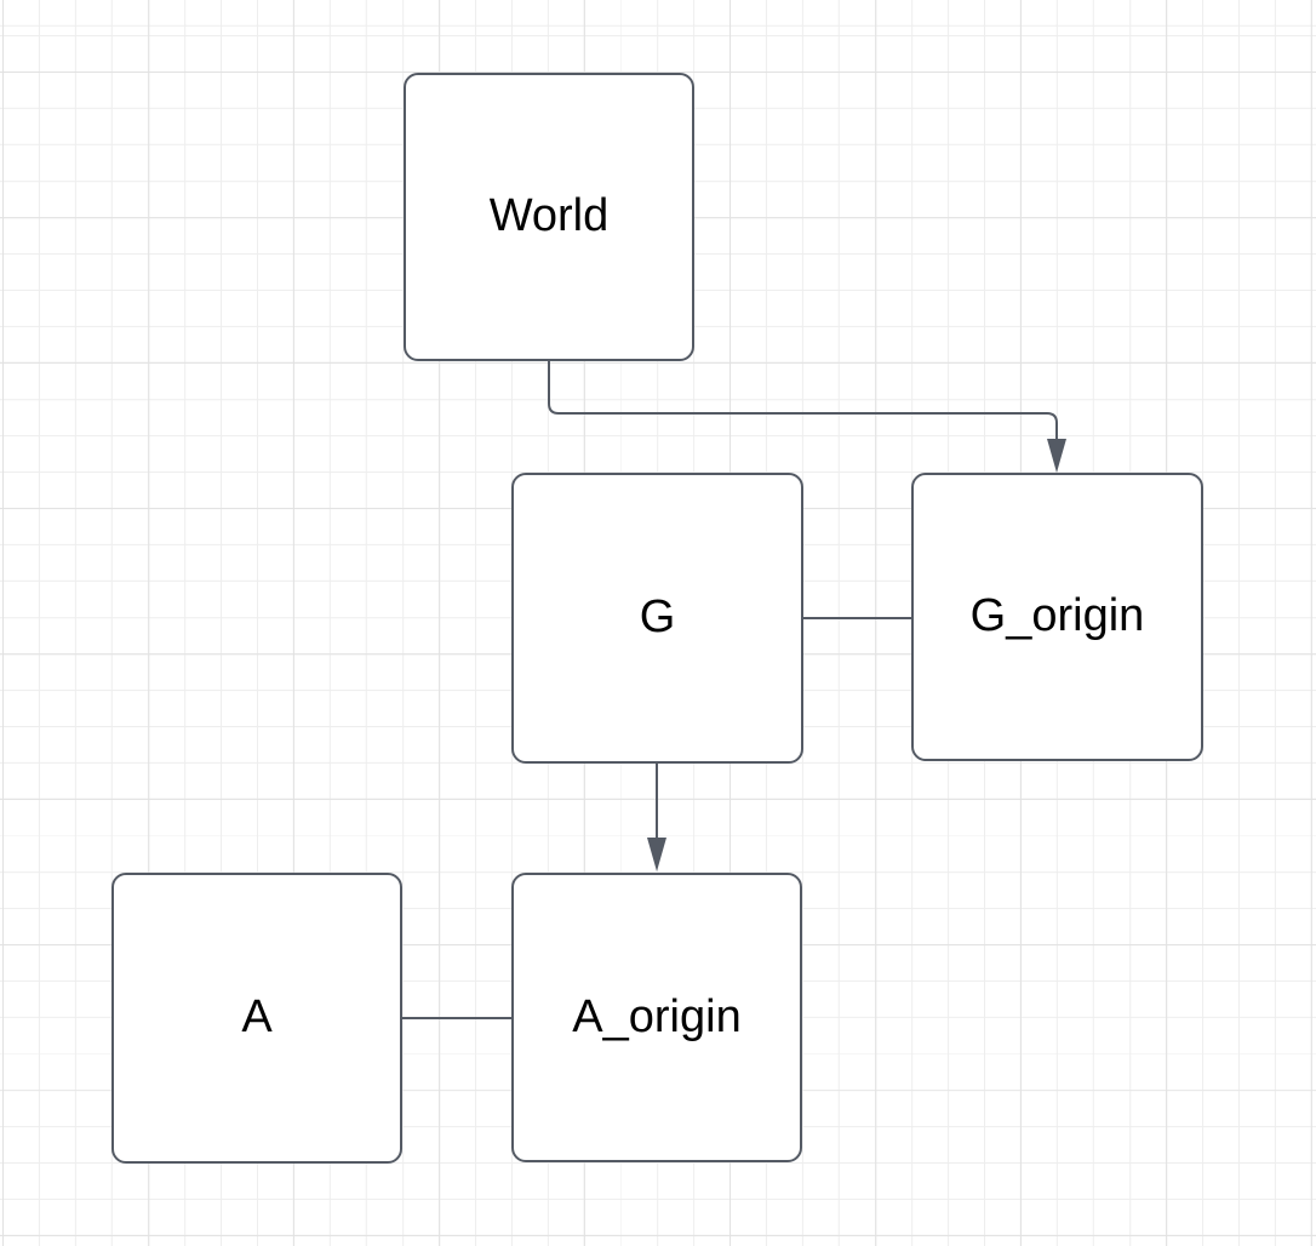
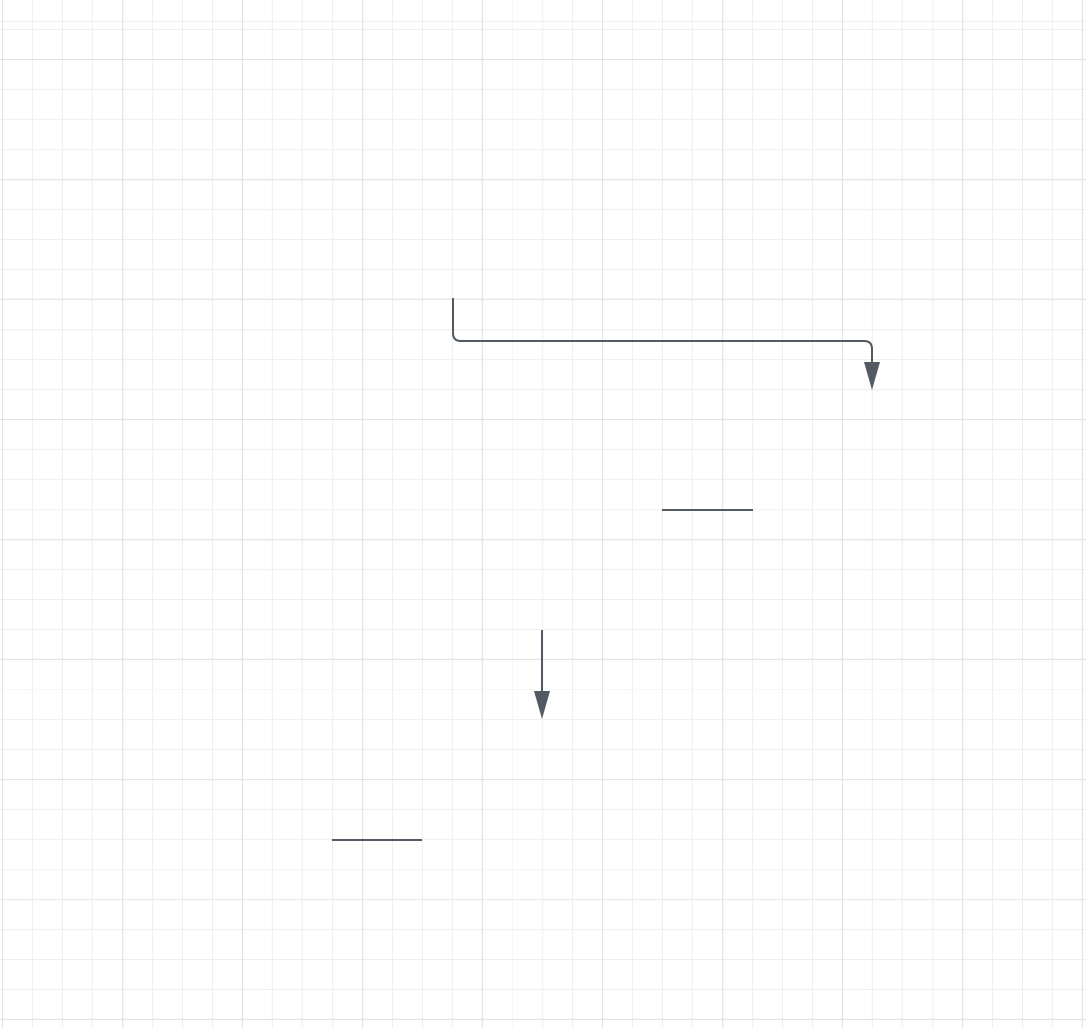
- World
- G
- G_origin
- A
- A_origin
